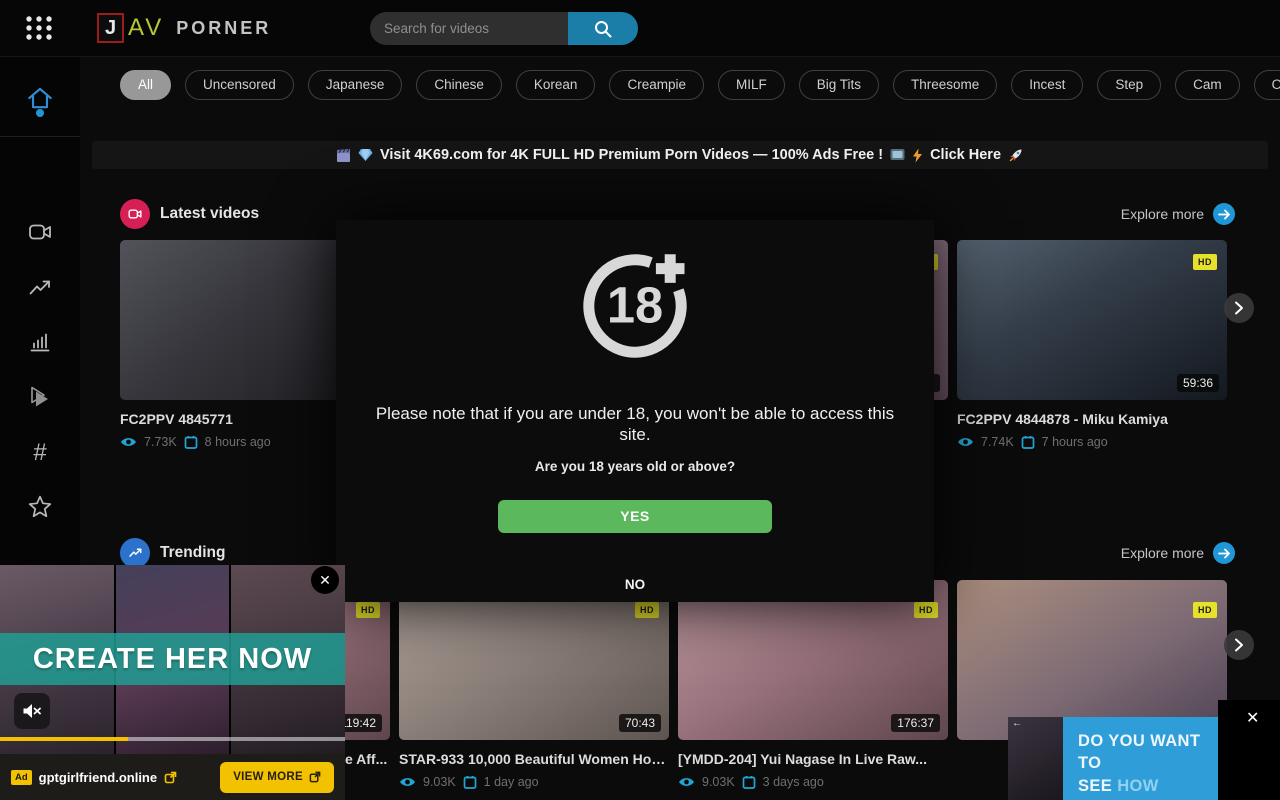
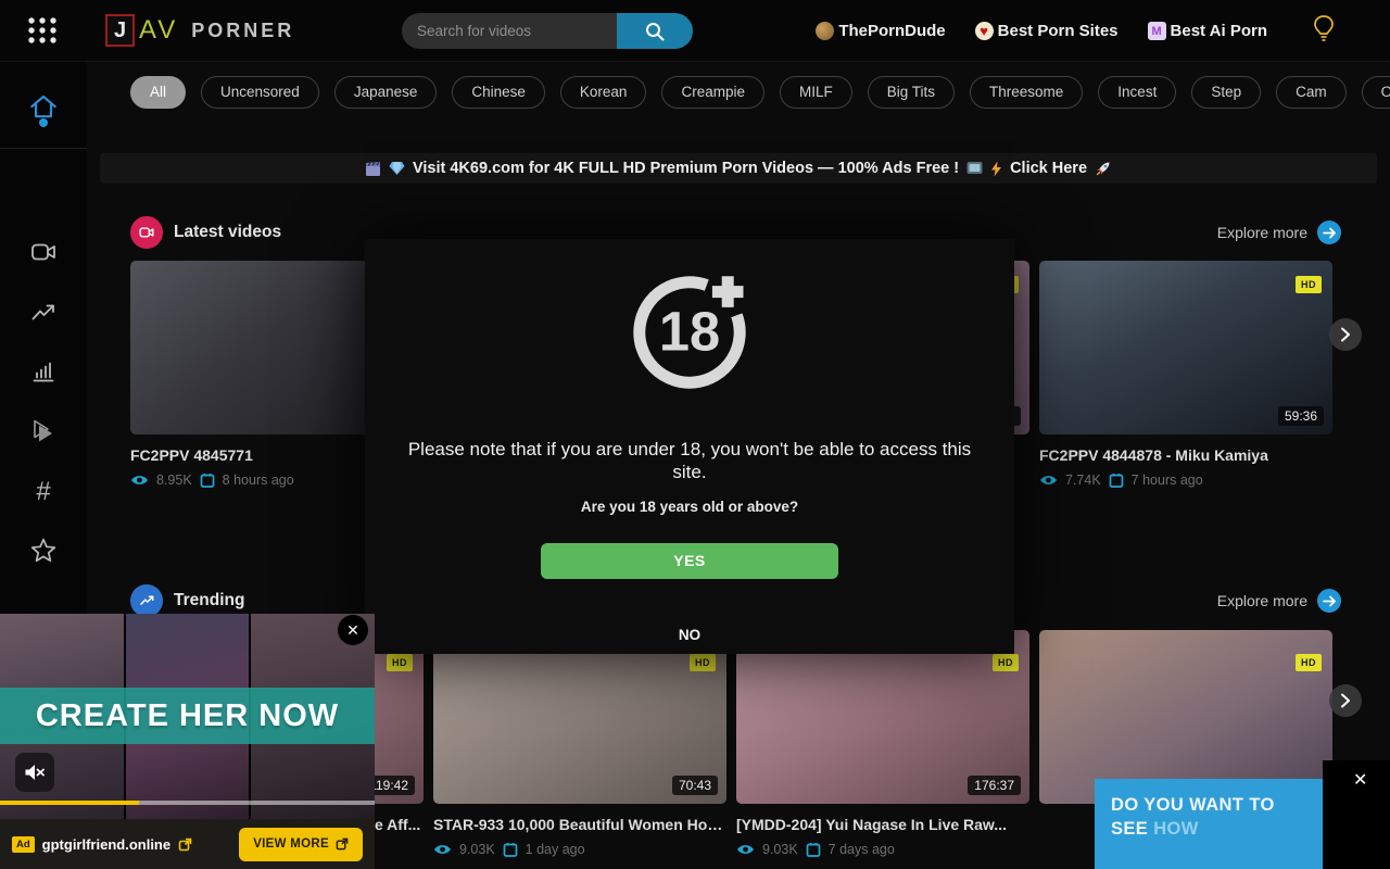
  J
  AV
  PORNER
  Search for videos
+ ThePornDude
+ ♥
+ Best Porn Sites
+ M
+ Best Ai Porn
  #
  All
  Uncensored
  Japanese
  Chinese
  Korean
  Creampie
  MILF
  Big Tits
  Threesome
  Incest
  Step
  Cam
  Visit 4K69.com for 4K FULL HD Premium Porn Videos — 100% Ads Free !
  Click Here
  Latest videos
  Explore more
  FC2PPV 4845771
- 7.73K
+ 8.95K
  8 hours ago
  HD
  59:36
  FC2PPV 4844878 - Miku Kamiya
  7.74K
  7 hours ago
  Trending
  Explore more
  HD
  19:42
  e Aff...
  HD
  70:43
  STAR-933 10,000 Beautiful Women Honj.
  9.03K
  1 day ago
  HD
  176:37
  [YMDD-204] Yui Nagase In Live Raw...
  9.03K
- 3 days ago
+ 7 days ago
  HD
  18
  Please note that if you are under 18, you won't be able to access this site.
  Are you 18 years old or above?
  YES
  NO
  CREATE HER NOW
  ✕
  Ad
  gptgirlfriend.online
  VIEW MORE
  ✕
- ←
  DO YOU WANT TO
  SEE HOW
